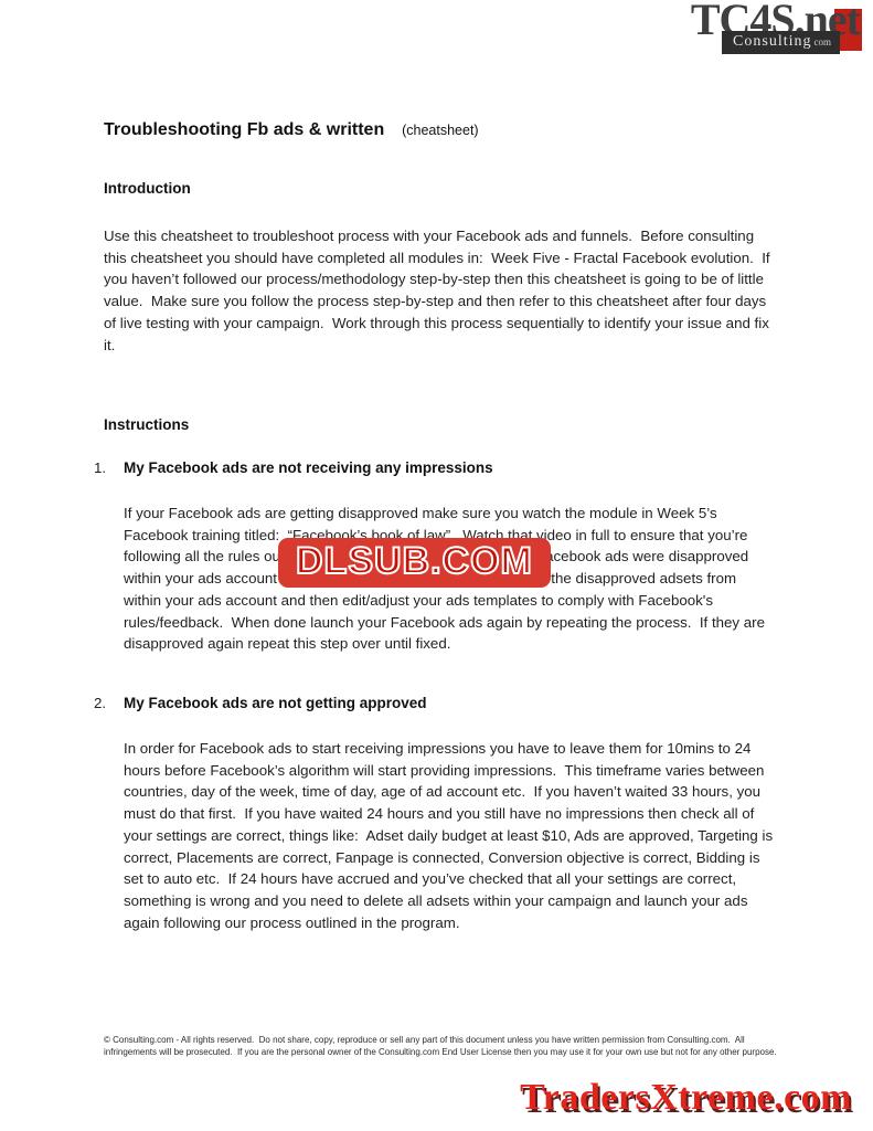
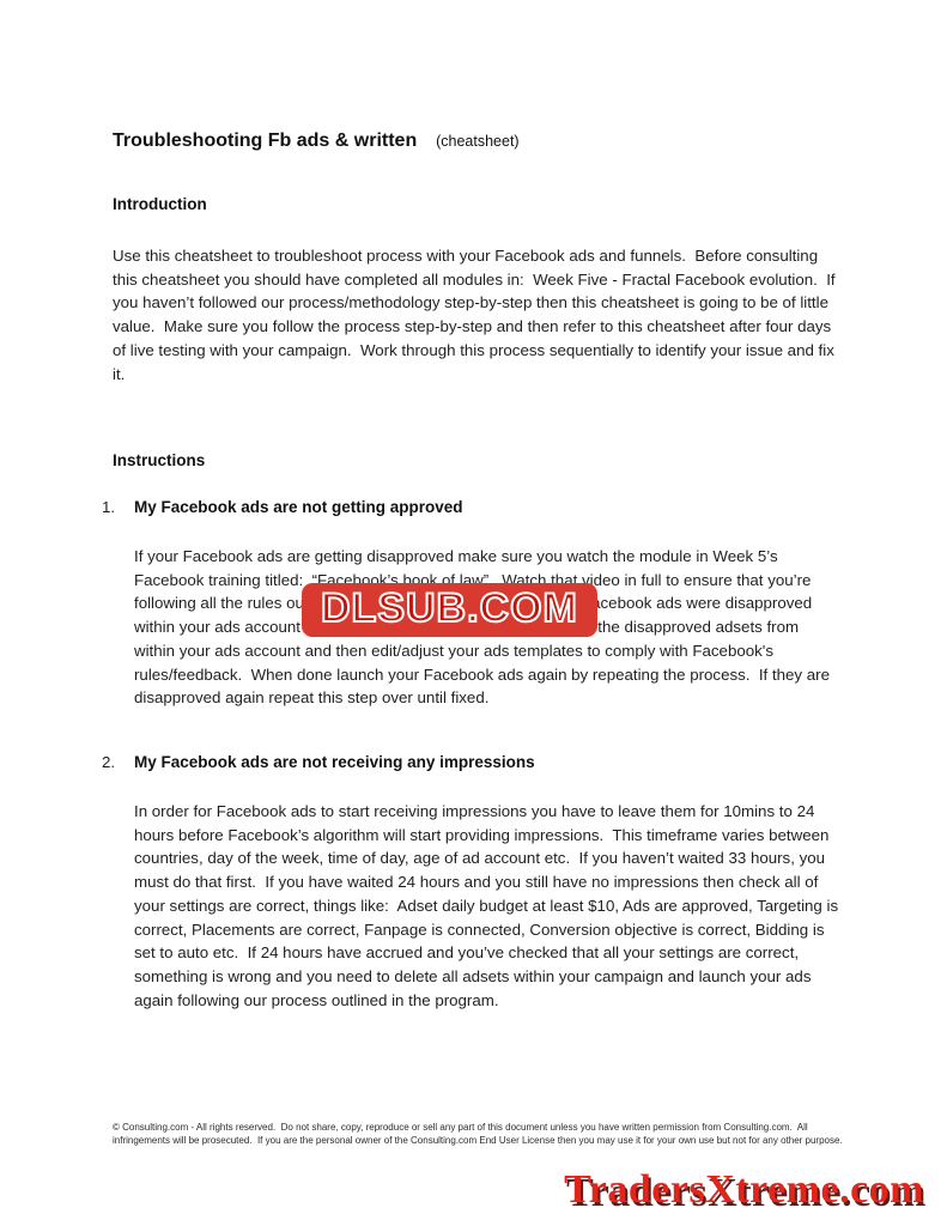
- TC4S.net
- Consulting com
  Troubleshooting Fb ads & written (cheatsheet)
  Introduction
  Use this cheatsheet to troubleshoot process with your Facebook ads and funnels. Before consulting this cheatsheet you should have completed all modules in: Week Five - Fractal Facebook evolution. If you haven’t followed our process/methodology step-by-step then this cheatsheet is going to be of little value. Make sure you follow the process step-by-step and then refer to this cheatsheet after four days of live testing with your campaign. Work through this process sequentially to identify your issue and fix it.
  Instructions
  1.
- My Facebook ads are not receiving any impressions
+ My Facebook ads are not getting approved
  If your Facebook ads are getting disapproved make sure you watch the module in Week 5’s Facebook training titled: “Facebook’s book of law”. Watch that video in full to ensure that you’re following all the rules oucebook ads were disapproved within your ads account the disapproved adsets from within your ads account and then edit/adjust your ads templates to comply with Facebook's rules/feedback. When done launch your Facebook ads again by repeating the process. If they are disapproved again repeat this step over until fixed.
  2.
- My Facebook ads are not getting approved
+ My Facebook ads are not receiving any impressions
  In order for Facebook ads to start receiving impressions you have to leave them for 10mins to 24 hours before Facebook’s algorithm will start providing impressions. This timeframe varies between countries, day of the week, time of day, age of ad account etc. If you haven’t waited 33 hours, you must do that first. If you have waited 24 hours and you still have no impressions then check all of your settings are correct, things like: Adset daily budget at least $10, Ads are approved, Targeting is correct, Placements are correct, Fanpage is connected, Conversion objective is correct, Bidding is set to auto etc. If 24 hours have accrued and you’ve checked that all your settings are correct, something is wrong and you need to delete all adsets within your campaign and launch your ads again following our process outlined in the program.
  DLSUB.COM
  © Consulting.com - All rights reserved. Do not share, copy, reproduce or sell any part of this document unless you have written permission from Consulting.com. All infringements will be prosecuted. If you are the personal owner of the Consulting.com End User License then you may use it for your own use but not for any other purpose.
  TradersXtreme.com
